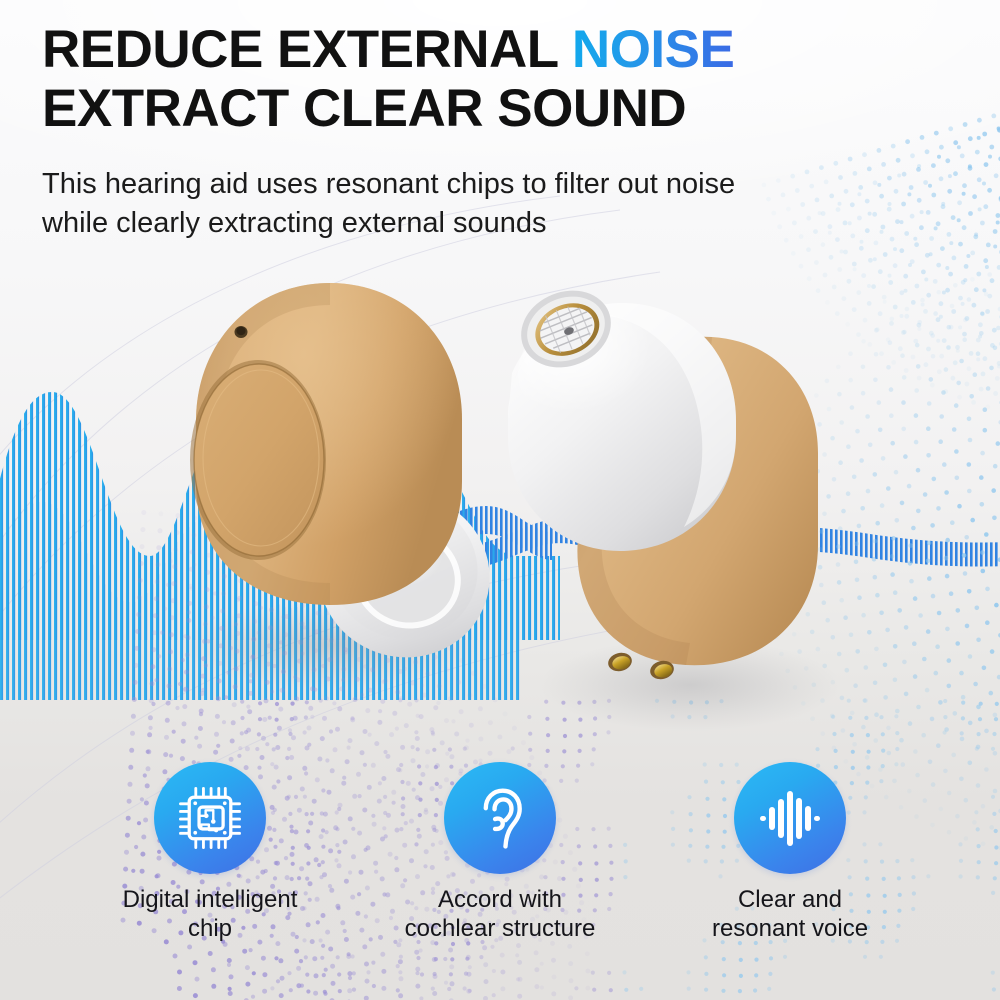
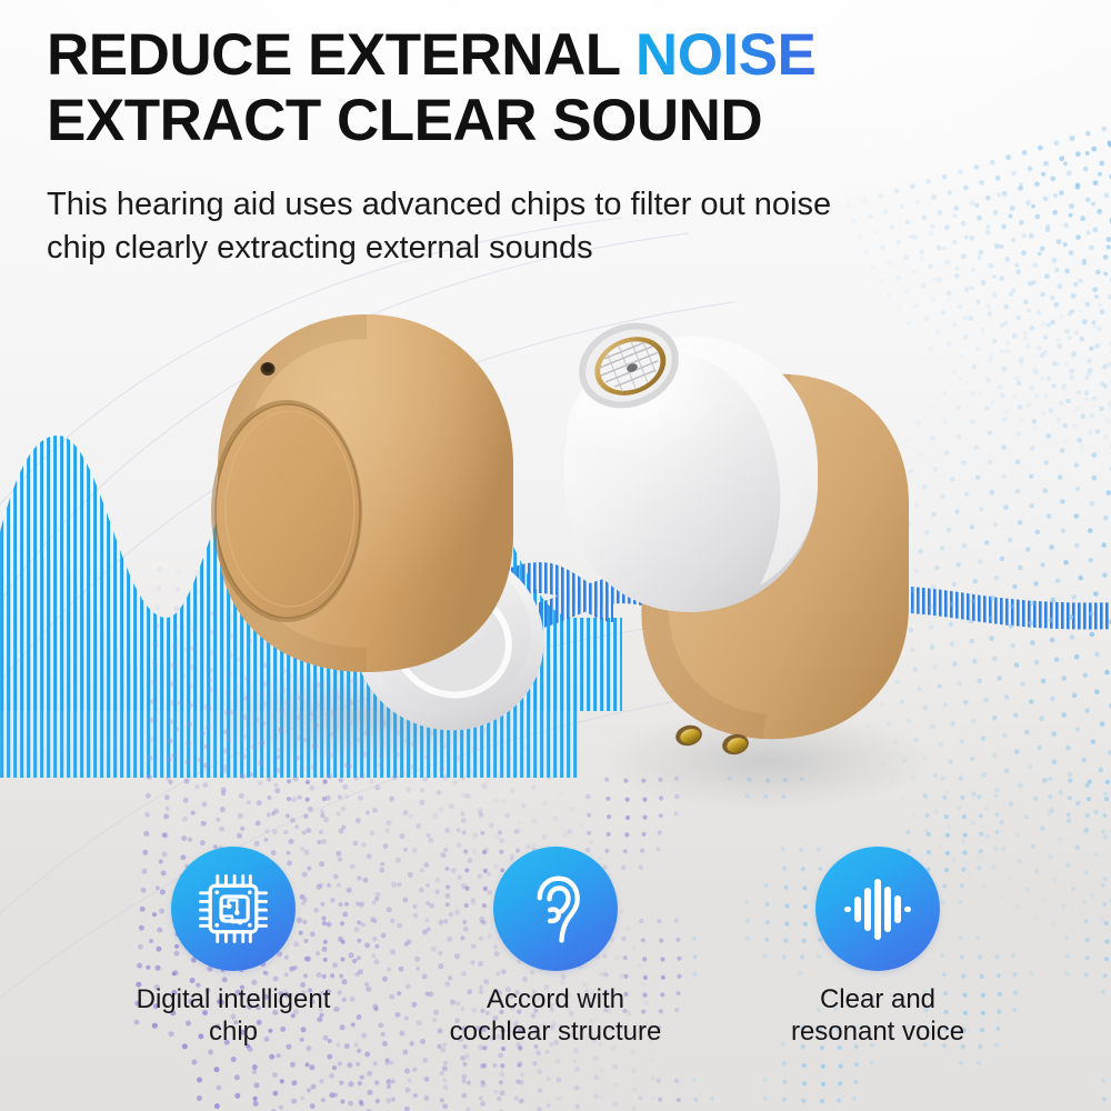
  REDUCE EXTERNAL NOISE
  EXTRACT CLEAR SOUND
- This hearing aid uses resonant chips to filter out noise
+ This hearing aid uses advanced chips to filter out noise
- while clearly extracting external sounds
+ chip clearly extracting external sounds
  Digital intelligent
  chip
  Accord with
  cochlear structure
  Clear and
  resonant voice
